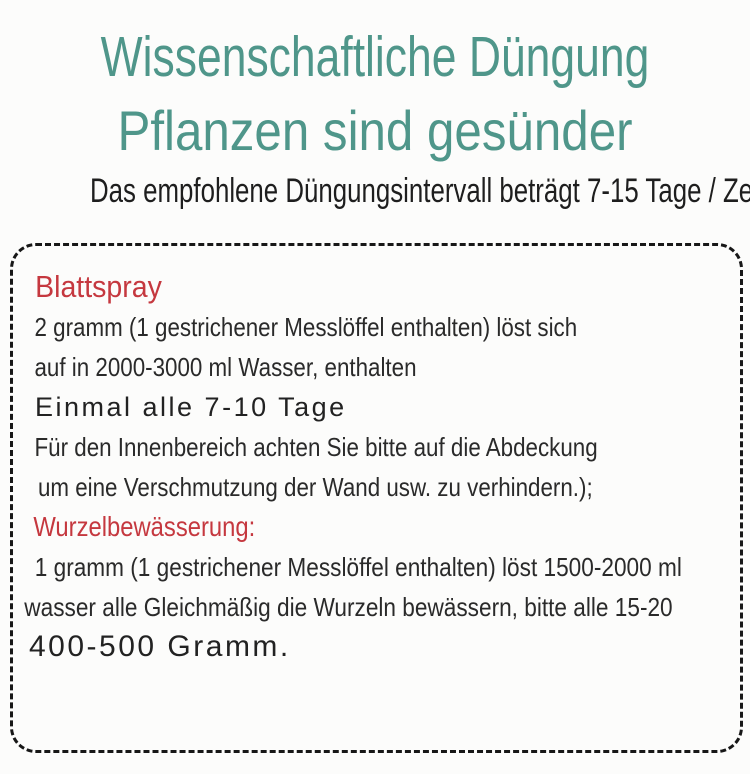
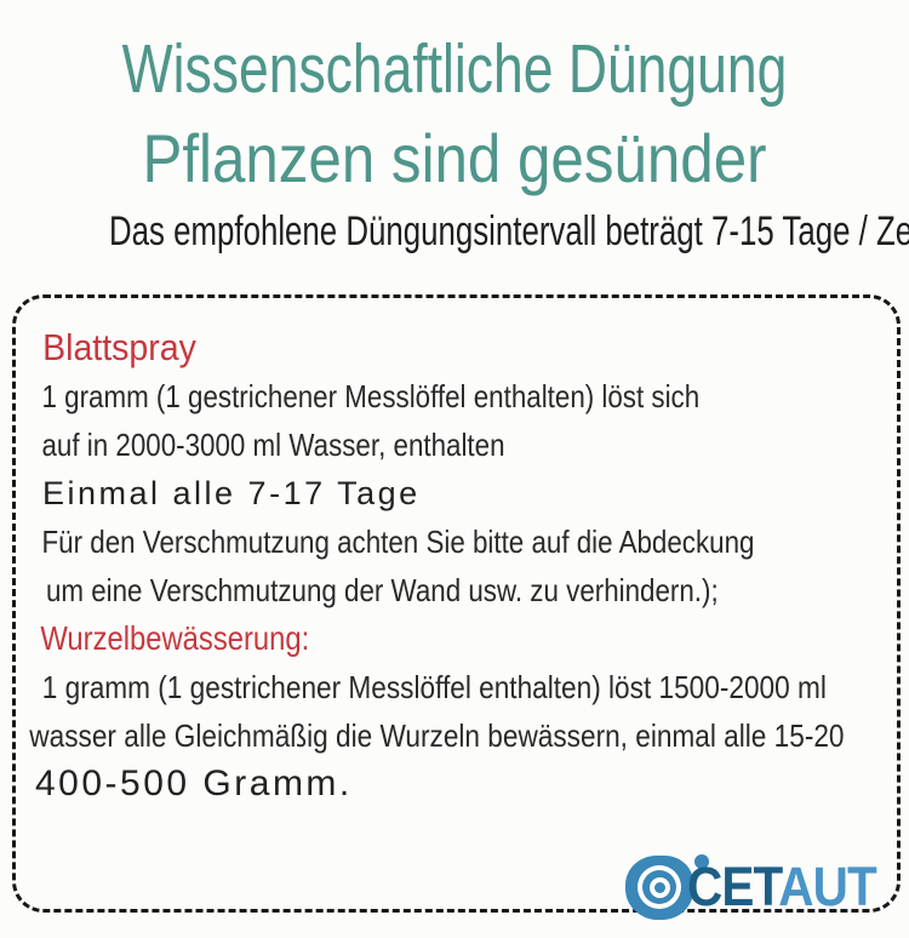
  Wissenschaftliche Düngung
  Pflanzen sind gesünder
  Das empfohlene Düngungsintervall beträgt 7-15 Tage / Ze
  Blattspray
- 2 gramm (1 gestrichener Messlöffel enthalten) löst sich
+ 1 gramm (1 gestrichener Messlöffel enthalten) löst sich
  auf in 2000-3000 ml Wasser, enthalten
- Einmal alle 7-10 Tage
+ Einmal alle 7-17 Tage
- Für den Innenbereich achten Sie bitte auf die Abdeckung
+ Für den Verschmutzung achten Sie bitte auf die Abdeckung
  um eine Verschmutzung der Wand usw. zu verhindern.);
  Wurzelbewässerung:
  1 gramm (1 gestrichener Messlöffel enthalten) löst 1500-2000 ml
- wasser alle Gleichmäßig die Wurzeln bewässern, bitte alle 15-20
+ wasser alle Gleichmäßig die Wurzeln bewässern, einmal alle 15-20
  400-500 Gramm.
+ CETAUT
